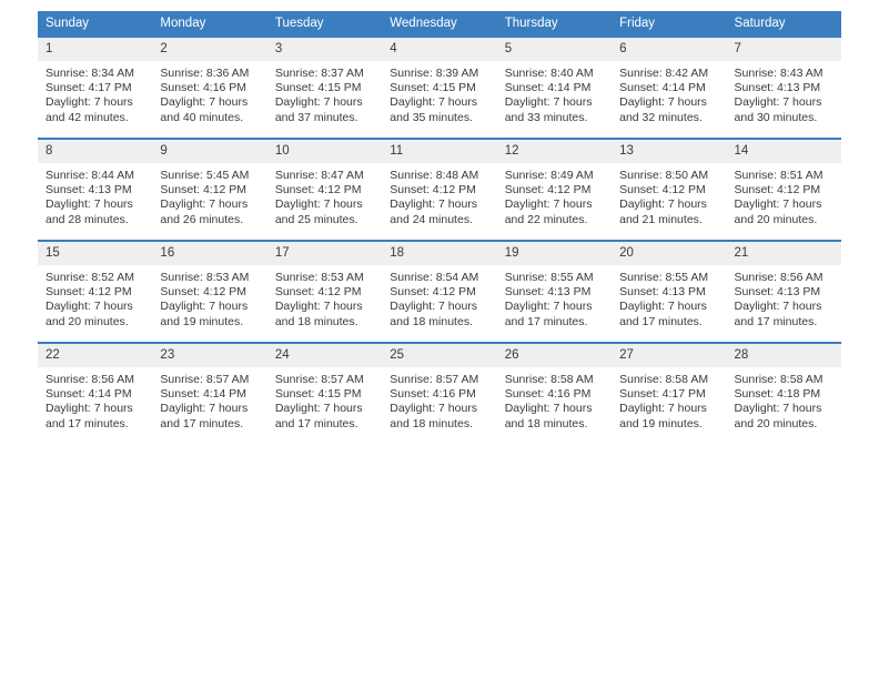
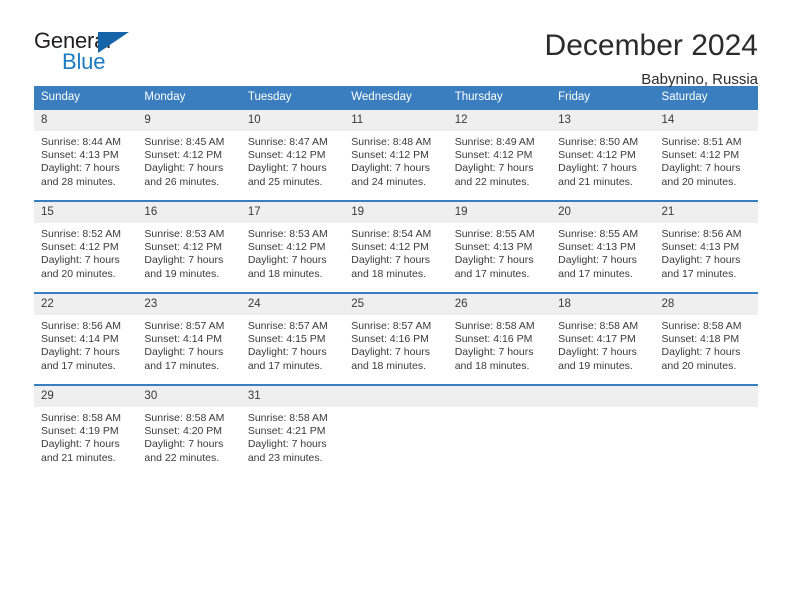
+ General
+ Blue
+ December 2024
+ Babynino, Russia
  Sunday	Monday	Tuesday	Wednesday	Thursday	Friday	Saturday
- 1 Sunrise: 8:34 AM Sunset: 4:17 PM Daylight: 7 hours and 42 minutes.	2 Sunrise: 8:36 AM Sunset: 4:16 PM Daylight: 7 hours and 40 minutes.	3 Sunrise: 8:37 AM Sunset: 4:15 PM Daylight: 7 hours and 37 minutes.	4 Sunrise: 8:39 AM Sunset: 4:15 PM Daylight: 7 hours and 35 minutes.	5 Sunrise: 8:40 AM Sunset: 4:14 PM Daylight: 7 hours and 33 minutes.	6 Sunrise: 8:42 AM Sunset: 4:14 PM Daylight: 7 hours and 32 minutes.	7 Sunrise: 8:43 AM Sunset: 4:13 PM Daylight: 7 hours and 30 minutes.
- 8 Sunrise: 8:44 AM Sunset: 4:13 PM Daylight: 7 hours and 28 minutes.	9 Sunrise: 5:45 AM Sunset: 4:12 PM Daylight: 7 hours and 26 minutes.	10 Sunrise: 8:47 AM Sunset: 4:12 PM Daylight: 7 hours and 25 minutes.	11 Sunrise: 8:48 AM Sunset: 4:12 PM Daylight: 7 hours and 24 minutes.	12 Sunrise: 8:49 AM Sunset: 4:12 PM Daylight: 7 hours and 22 minutes.	13 Sunrise: 8:50 AM Sunset: 4:12 PM Daylight: 7 hours and 21 minutes.	14 Sunrise: 8:51 AM Sunset: 4:12 PM Daylight: 7 hours and 20 minutes.
+ 8 Sunrise: 8:44 AM Sunset: 4:13 PM Daylight: 7 hours and 28 minutes.	9 Sunrise: 8:45 AM Sunset: 4:12 PM Daylight: 7 hours and 26 minutes.	10 Sunrise: 8:47 AM Sunset: 4:12 PM Daylight: 7 hours and 25 minutes.	11 Sunrise: 8:48 AM Sunset: 4:12 PM Daylight: 7 hours and 24 minutes.	12 Sunrise: 8:49 AM Sunset: 4:12 PM Daylight: 7 hours and 22 minutes.	13 Sunrise: 8:50 AM Sunset: 4:12 PM Daylight: 7 hours and 21 minutes.	14 Sunrise: 8:51 AM Sunset: 4:12 PM Daylight: 7 hours and 20 minutes.
- 15 Sunrise: 8:52 AM Sunset: 4:12 PM Daylight: 7 hours and 20 minutes.	16 Sunrise: 8:53 AM Sunset: 4:12 PM Daylight: 7 hours and 19 minutes.	17 Sunrise: 8:53 AM Sunset: 4:12 PM Daylight: 7 hours and 18 minutes.	18 Sunrise: 8:54 AM Sunset: 4:12 PM Daylight: 7 hours and 18 minutes.	19 Sunrise: 8:55 AM Sunset: 4:13 PM Daylight: 7 hours and 17 minutes.	20 Sunrise: 8:55 AM Sunset: 4:13 PM Daylight: 7 hours and 17 minutes.	21 Sunrise: 8:56 AM Sunset: 4:13 PM Daylight: 7 hours and 17 minutes.
+ 15 Sunrise: 8:52 AM Sunset: 4:12 PM Daylight: 7 hours and 20 minutes.	16 Sunrise: 8:53 AM Sunset: 4:12 PM Daylight: 7 hours and 19 minutes.	17 Sunrise: 8:53 AM Sunset: 4:12 PM Daylight: 7 hours and 18 minutes.	19 Sunrise: 8:54 AM Sunset: 4:12 PM Daylight: 7 hours and 18 minutes.	19 Sunrise: 8:55 AM Sunset: 4:13 PM Daylight: 7 hours and 17 minutes.	20 Sunrise: 8:55 AM Sunset: 4:13 PM Daylight: 7 hours and 17 minutes.	21 Sunrise: 8:56 AM Sunset: 4:13 PM Daylight: 7 hours and 17 minutes.
- 22 Sunrise: 8:56 AM Sunset: 4:14 PM Daylight: 7 hours and 17 minutes.	23 Sunrise: 8:57 AM Sunset: 4:14 PM Daylight: 7 hours and 17 minutes.	24 Sunrise: 8:57 AM Sunset: 4:15 PM Daylight: 7 hours and 17 minutes.	25 Sunrise: 8:57 AM Sunset: 4:16 PM Daylight: 7 hours and 18 minutes.	26 Sunrise: 8:58 AM Sunset: 4:16 PM Daylight: 7 hours and 18 minutes.	27 Sunrise: 8:58 AM Sunset: 4:17 PM Daylight: 7 hours and 19 minutes.	28 Sunrise: 8:58 AM Sunset: 4:18 PM Daylight: 7 hours and 20 minutes.
+ 22 Sunrise: 8:56 AM Sunset: 4:14 PM Daylight: 7 hours and 17 minutes.	23 Sunrise: 8:57 AM Sunset: 4:14 PM Daylight: 7 hours and 17 minutes.	24 Sunrise: 8:57 AM Sunset: 4:15 PM Daylight: 7 hours and 17 minutes.	25 Sunrise: 8:57 AM Sunset: 4:16 PM Daylight: 7 hours and 18 minutes.	26 Sunrise: 8:58 AM Sunset: 4:16 PM Daylight: 7 hours and 18 minutes.	18 Sunrise: 8:58 AM Sunset: 4:17 PM Daylight: 7 hours and 19 minutes.	28 Sunrise: 8:58 AM Sunset: 4:18 PM Daylight: 7 hours and 20 minutes.
+ 29 Sunrise: 8:58 AM Sunset: 4:19 PM Daylight: 7 hours and 21 minutes.	30 Sunrise: 8:58 AM Sunset: 4:20 PM Daylight: 7 hours and 22 minutes.	31 Sunrise: 8:58 AM Sunset: 4:21 PM Daylight: 7 hours and 23 minutes.
